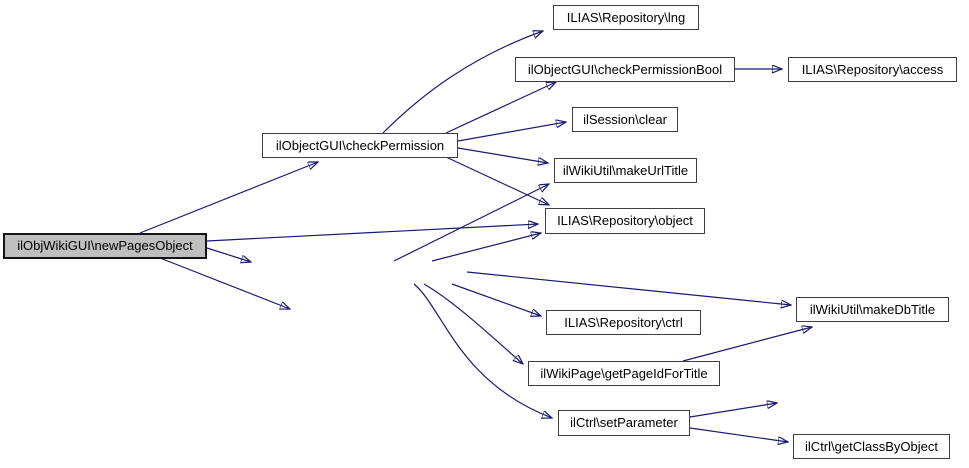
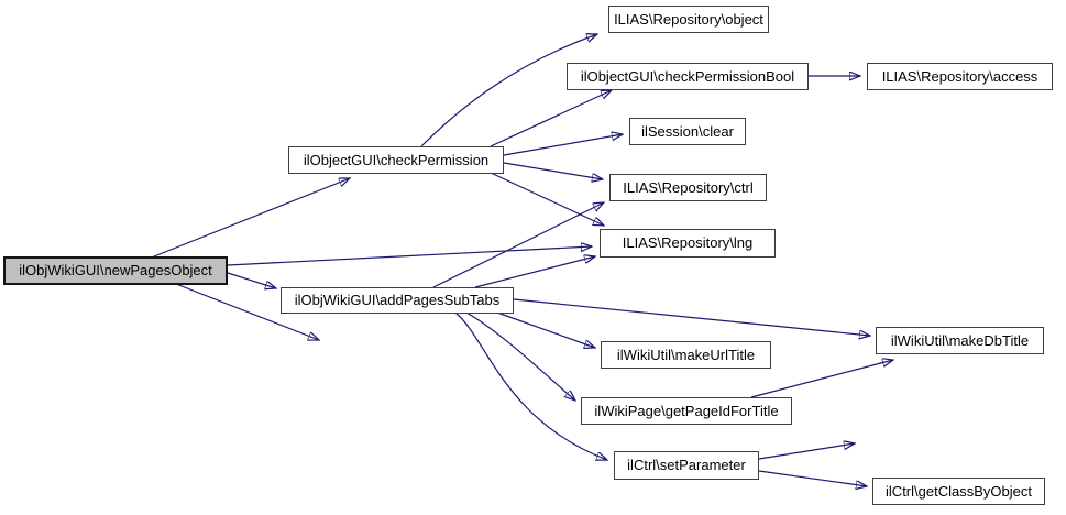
  ilObjWikiGUI\newPagesObject
  ilObjectGUI\checkPermission
- ILIAS\Repository\lng
+ ILIAS\Repository\object
  ilObjectGUI\checkPermissionBool
  ILIAS\Repository\access
  ilSession\clear
- ilWikiUtil\makeUrlTitle
+ ILIAS\Repository\ctrl
- ILIAS\Repository\object
+ ILIAS\Repository\lng
+ ilObjWikiGUI\addPagesSubTabs
- ILIAS\Repository\ctrl
+ ilWikiUtil\makeUrlTitle
  ilWikiUtil\makeDbTitle
  ilWikiPage\getPageIdForTitle
  ilCtrl\setParameter
  ilCtrl\getClassByObject
